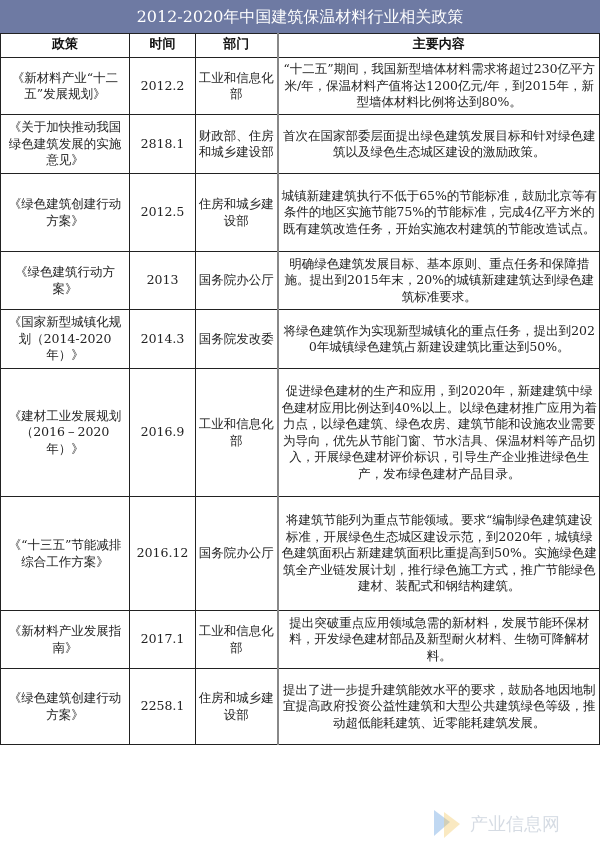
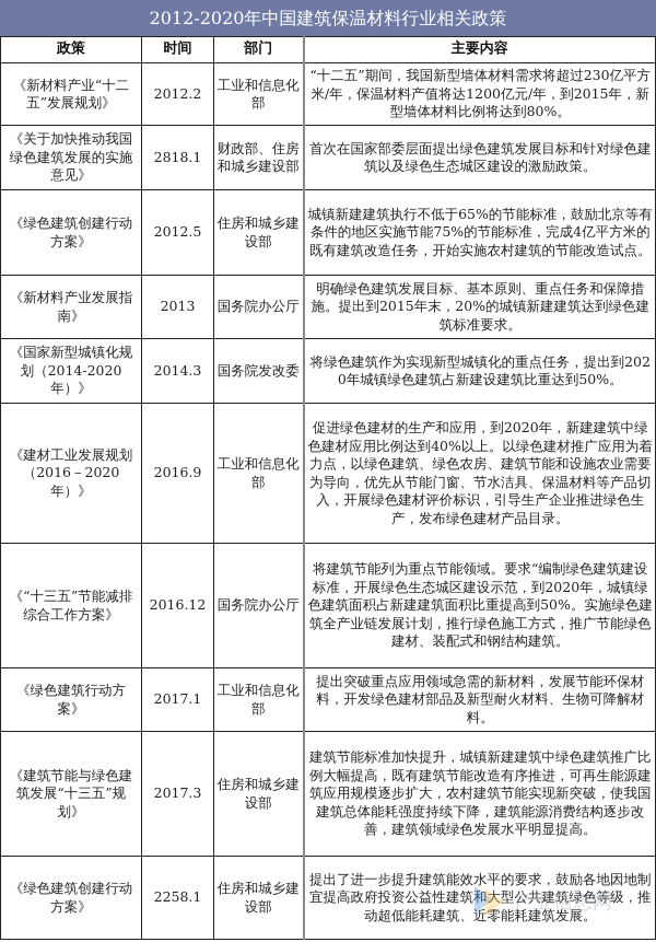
  2012-2020年中国建筑保温材料行业相关政策
  政策	时间	部门	主要内容
  《新材料产业“十二五”发展规划》	2012.2	工业和信息化部	“十二五”期间，我国新型墙体材料需求将超过230亿平方米/年，保温材料产值将达1200亿元/年，到2015年，新型墙体材料比例将达到80%。
  《关于加快推动我国绿色建筑发展的实施意见》	2818.1	财政部、住房和城乡建设部	首次在国家部委层面提出绿色建筑发展目标和针对绿色建筑以及绿色生态城区建设的激励政策。
  《绿色建筑创建行动方案》	2012.5	住房和城乡建设部	城镇新建建筑执行不低于65%的节能标准，鼓励北京等有条件的地区实施节能75%的节能标准，完成4亿平方米的既有建筑改造任务，开始实施农村建筑的节能改造试点。
- 《绿色建筑行动方案》	2013	国务院办公厅	明确绿色建筑发展目标、基本原则、重点任务和保障措施。提出到2015年末，20%的城镇新建建筑达到绿色建筑标准要求。
+ 《新材料产业发展指南》	2013	国务院办公厅	明确绿色建筑发展目标、基本原则、重点任务和保障措施。提出到2015年末，20%的城镇新建建筑达到绿色建筑标准要求。
  《国家新型城镇化规划（2014-2020年）》	2014.3	国务院发改委	将绿色建筑作为实现新型城镇化的重点任务，提出到2020年城镇绿色建筑占新建设建筑比重达到50%。
  《建材工业发展规划（2016－2020年）》	2016.9	工业和信息化部	促进绿色建材的生产和应用，到2020年，新建建筑中绿色建材应用比例达到40%以上。以绿色建材推广应用为着力点，以绿色建筑、绿色农房、建筑节能和设施农业需要为导向，优先从节能门窗、节水洁具、保温材料等产品切入，开展绿色建材评价标识，引导生产企业推进绿色生产，发布绿色建材产品目录。
  《“十三五”节能减排综合工作方案》	2016.12	国务院办公厅	将建筑节能列为重点节能领域。要求“编制绿色建筑建设标准，开展绿色生态城区建设示范，到2020年，城镇绿色建筑面积占新建建筑面积比重提高到50%。实施绿色建筑全产业链发展计划，推行绿色施工方式，推广节能绿色建材、装配式和钢结构建筑。
- 《新材料产业发展指南》	2017.1	工业和信息化部	提出突破重点应用领域急需的新材料，发展节能环保材料，开发绿色建材部品及新型耐火材料、生物可降解材料。
+ 《绿色建筑行动方案》	2017.1	工业和信息化部	提出突破重点应用领域急需的新材料，发展节能环保材料，开发绿色建材部品及新型耐火材料、生物可降解材料。
+ 《建筑节能与绿色建筑发展“十三五”规划》	2017.3	住房和城乡建设部	建筑节能标准加快提升，城镇新建建筑中绿色建筑推广比例大幅提高，既有建筑节能改造有序推进，可再生能源建筑应用规模逐步扩大，农村建筑节能实现新突破，使我国建筑总体能耗强度持续下降，建筑能源消费结构逐步改善，建筑领域绿色发展水平明显提高。
  《绿色建筑创建行动方案》	2258.1	住房和城乡建设部	提出了进一步提升建筑能效水平的要求，鼓励各地因地制宜提高政府投资公益性建筑和大型公共建筑绿色等级，推动超低能耗建筑、近零能耗建筑发展。
  产业信息网
